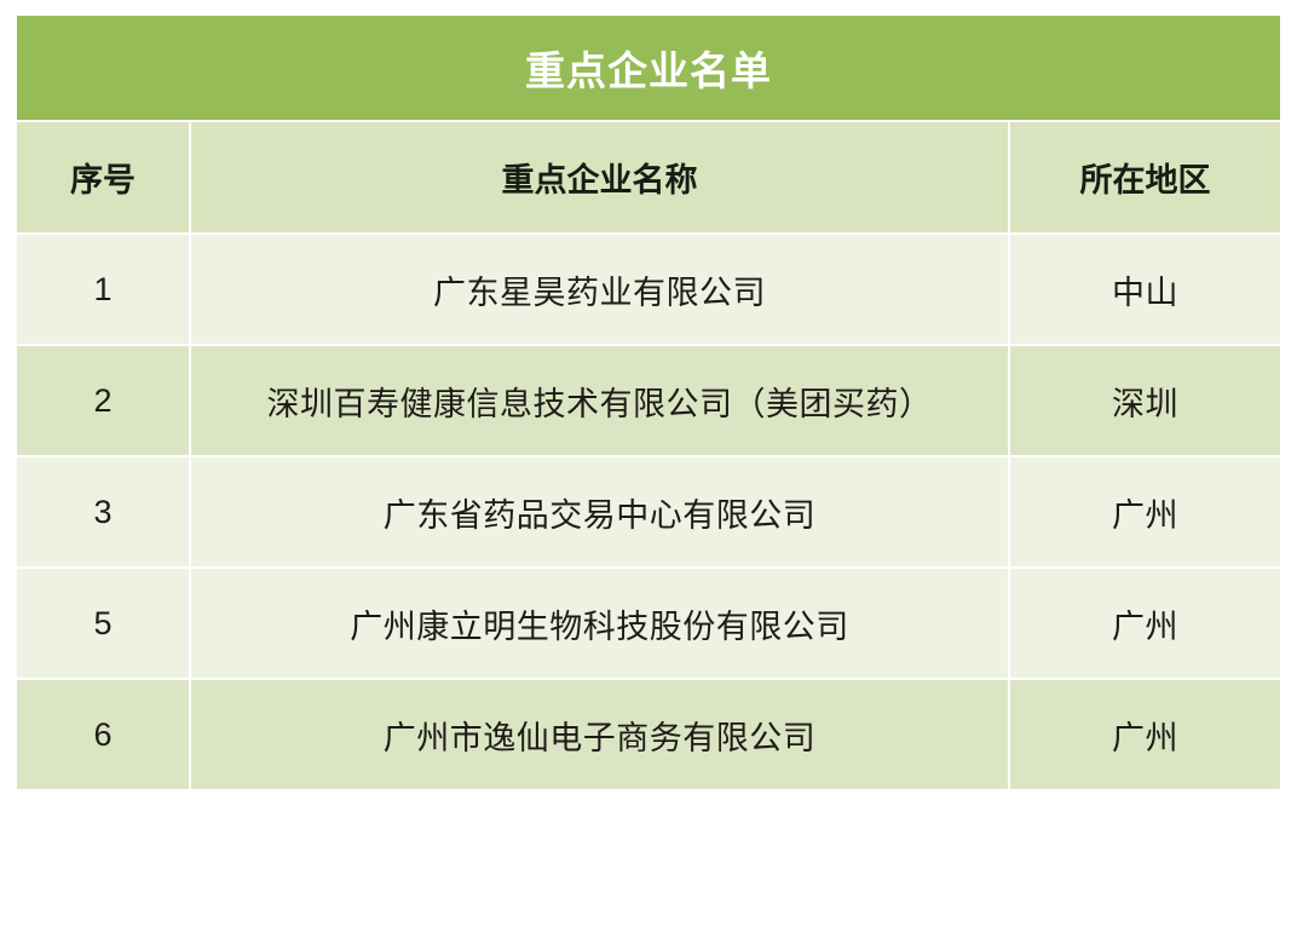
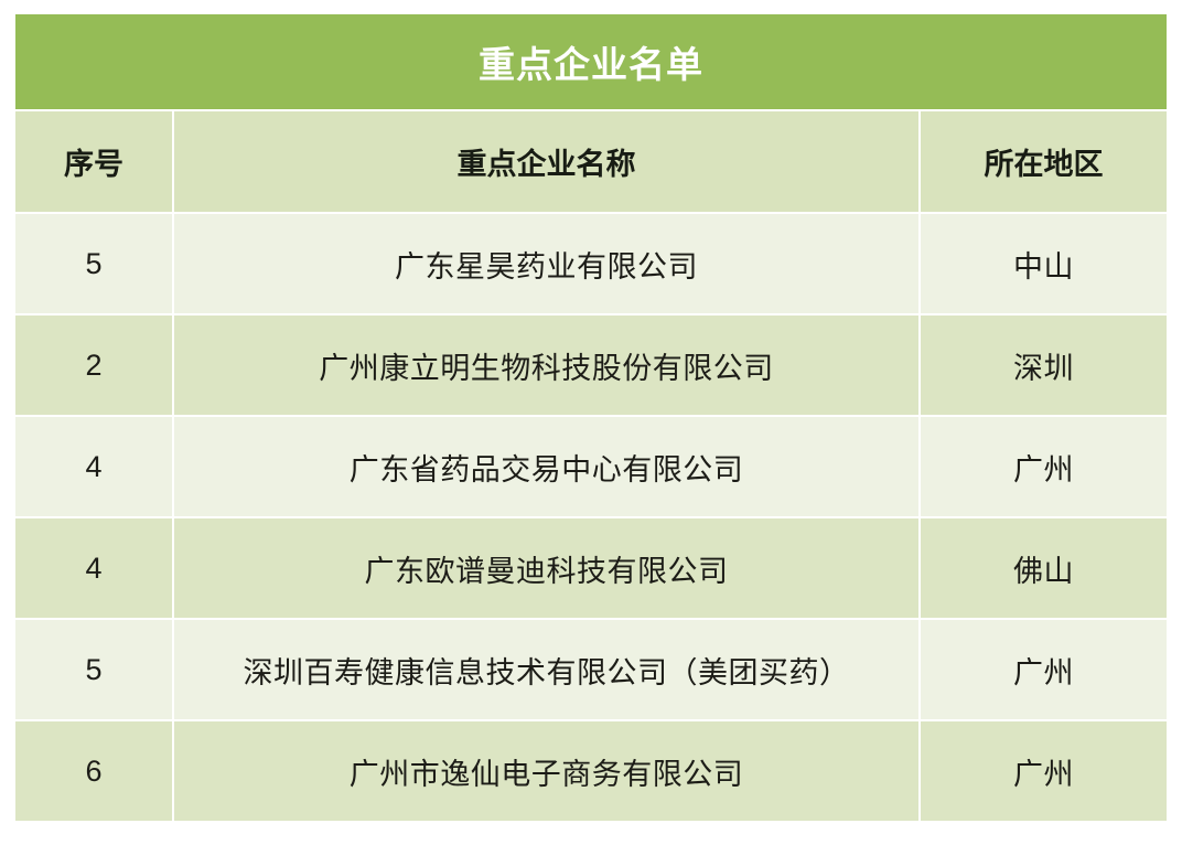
  重点企业名单
  序号	重点企业名称	所在地区
- 1	广东星昊药业有限公司	中山
+ 5	广东星昊药业有限公司	中山
- 2	深圳百寿健康信息技术有限公司（美团买药）	深圳
+ 2	广州康立明生物科技股份有限公司	深圳
- 3	广东省药品交易中心有限公司	广州
+ 4	广东省药品交易中心有限公司	广州
+ 4	广东欧谱曼迪科技有限公司	佛山
- 5	广州康立明生物科技股份有限公司	广州
+ 5	深圳百寿健康信息技术有限公司（美团买药）	广州
  6	广州市逸仙电子商务有限公司	广州
